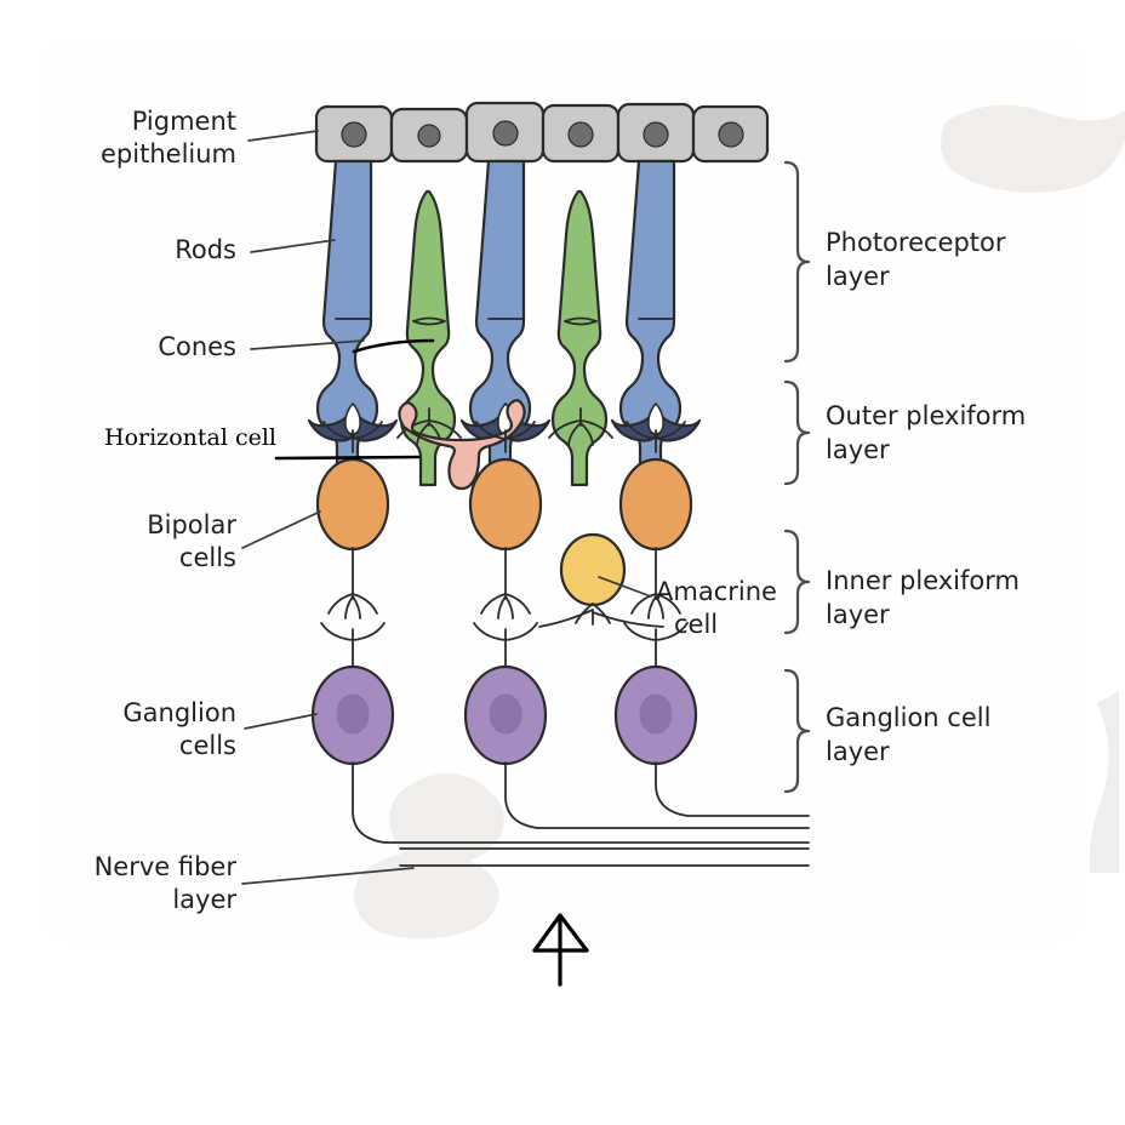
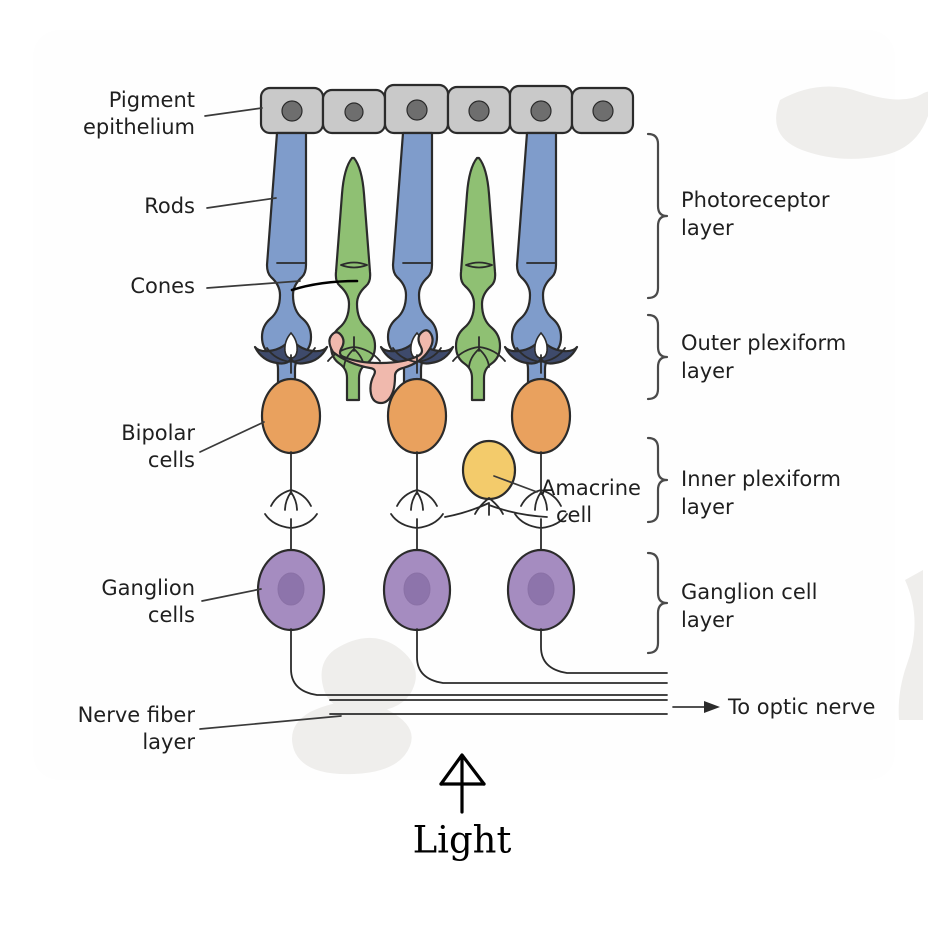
  Pigment
  epithelium
  Rods
  Cones
- Horizontal cell
  Bipolar
  cells
  Ganglion
  cells
  Nerve fiber
  layer
  Photoreceptor
  layer
  Outer plexiform
  layer
  Inner plexiform
  layer
  Ganglion cell
  layer
  Amacrine
  cell
+ To optic nerve
+ Light
